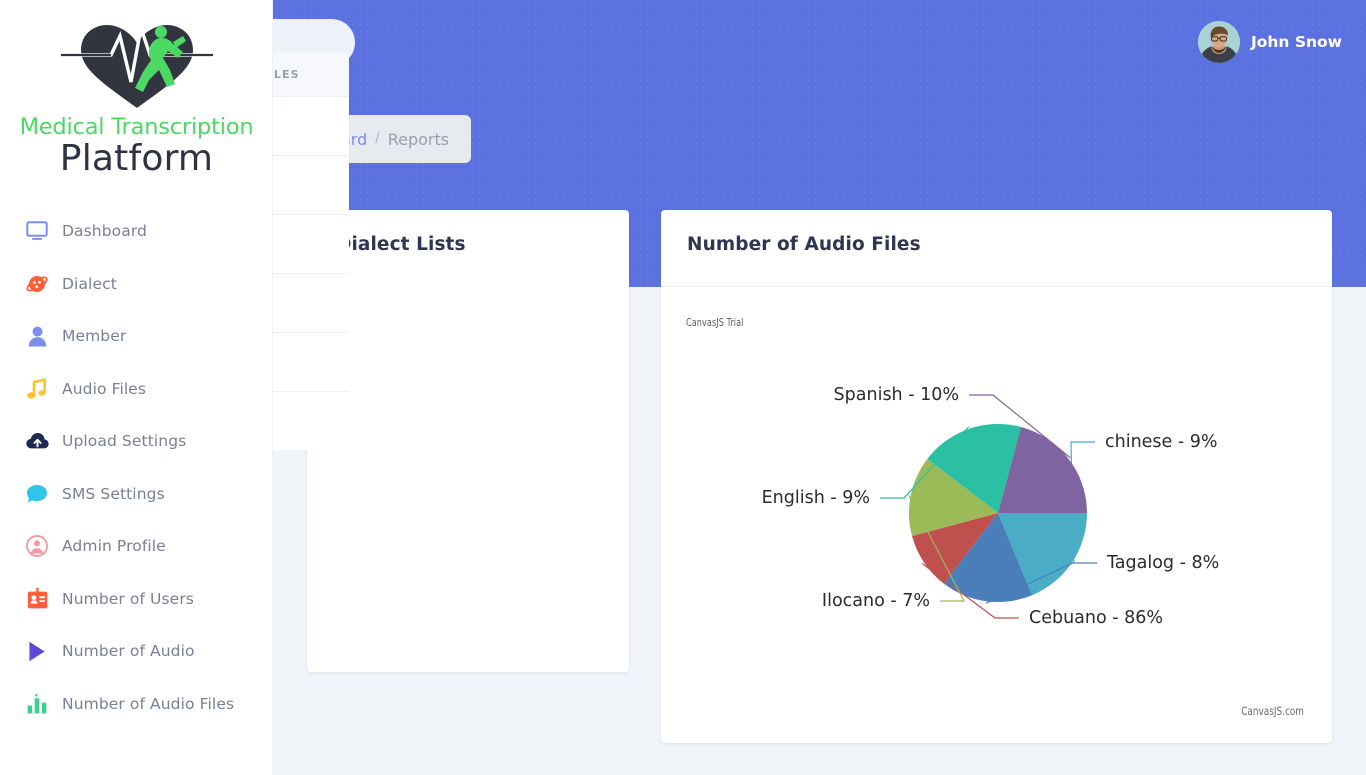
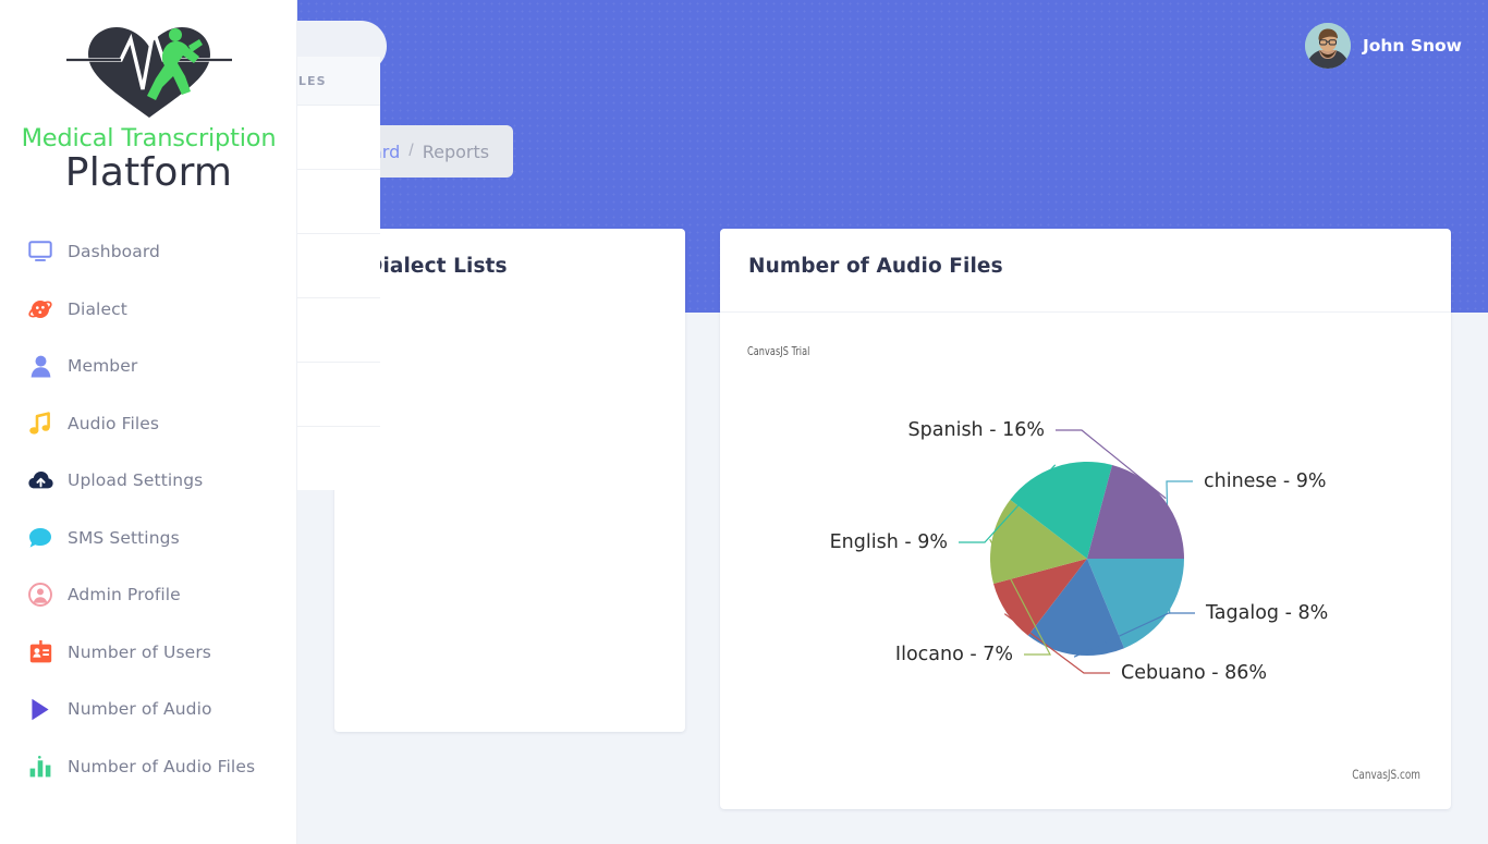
  Medical Transcription
  Platform
  Dashboard
  Dialect
  Member
  Audio Files
  Upload Settings
  SMS Settings
  Admin Profile
  Number of Users
  Number of Audio
  Number of Audio Files
  John Snow
  /
  Reports
  ialect Lists
  Number of Audio Files
  CanvasJS Trial
  CanvasJS.com
  chinese - 9%
  Tagalog - 8%
  Cebuano - 86%
  Ilocano - 7%
  English - 9%
- Spanish - 10%
+ Spanish - 16%
